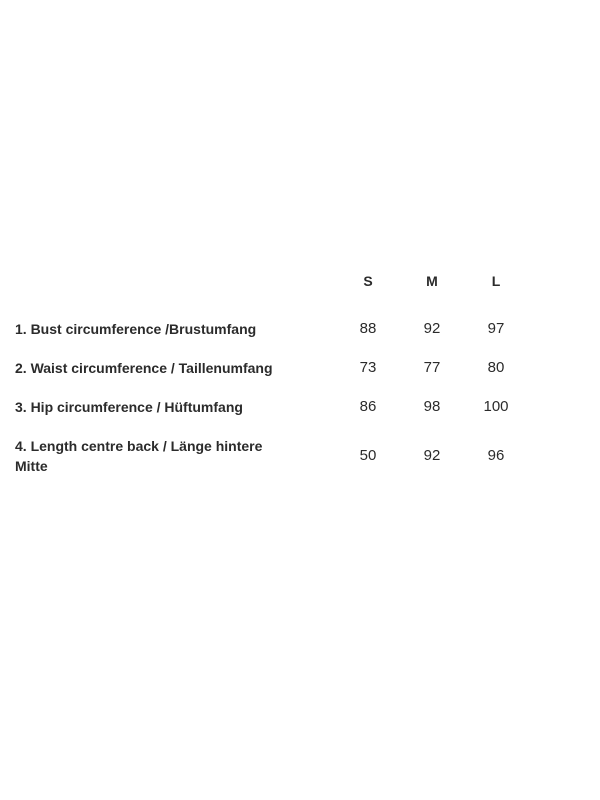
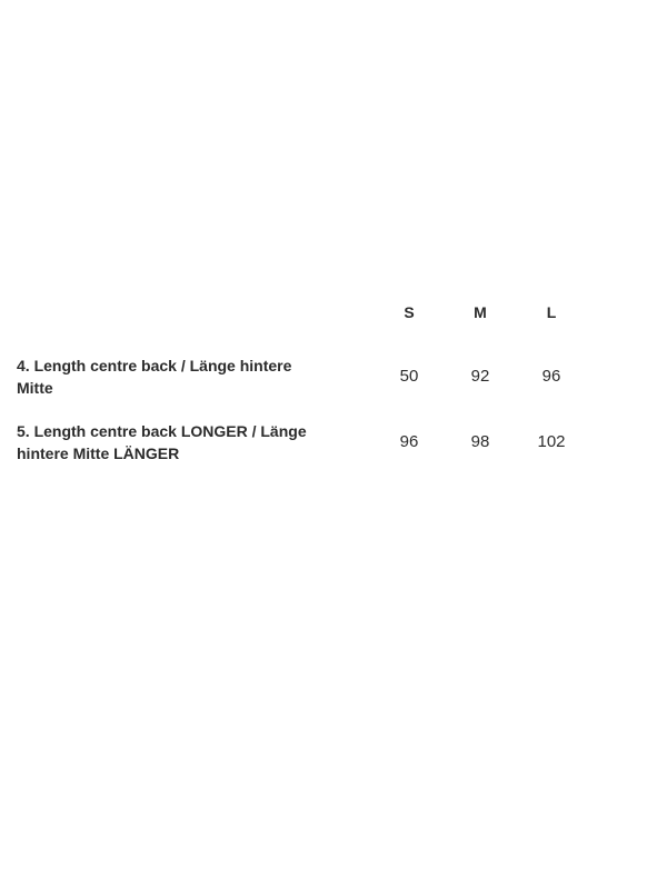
  	S	M	L
- 1. Bust circumference /Brustumfang	88	92	97
- 2. Waist circumference / Taillenumfang	73	77	80
- 3. Hip circumference / Hüftumfang	86	98	100
  4. Length centre back / Länge hintere Mitte	50	92	96
+ 5. Length centre back LONGER / Länge hintere Mitte LÄNGER	96	98	102
